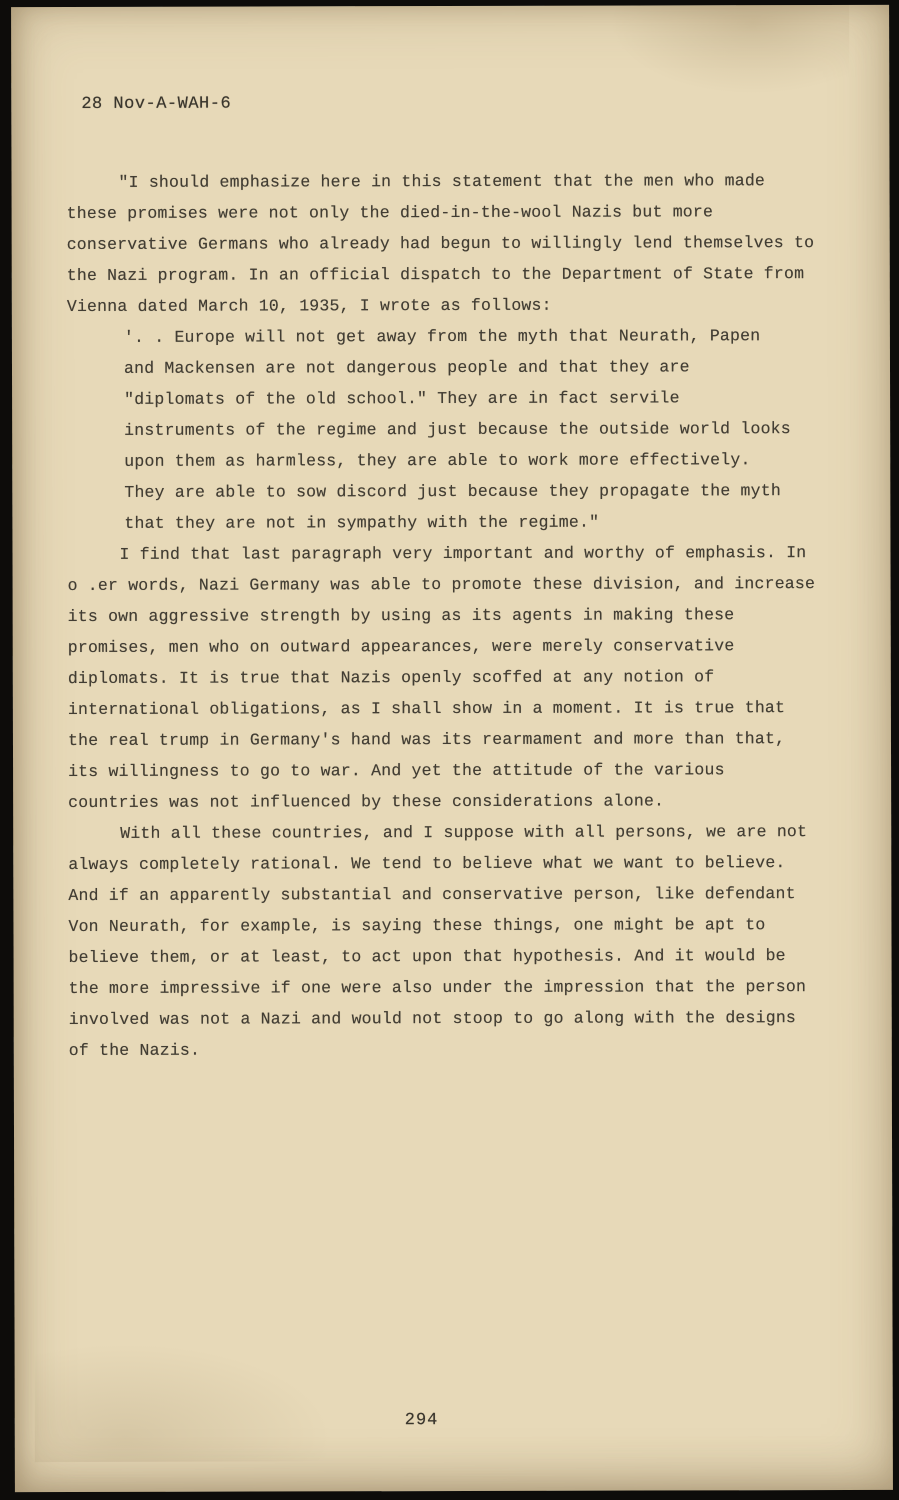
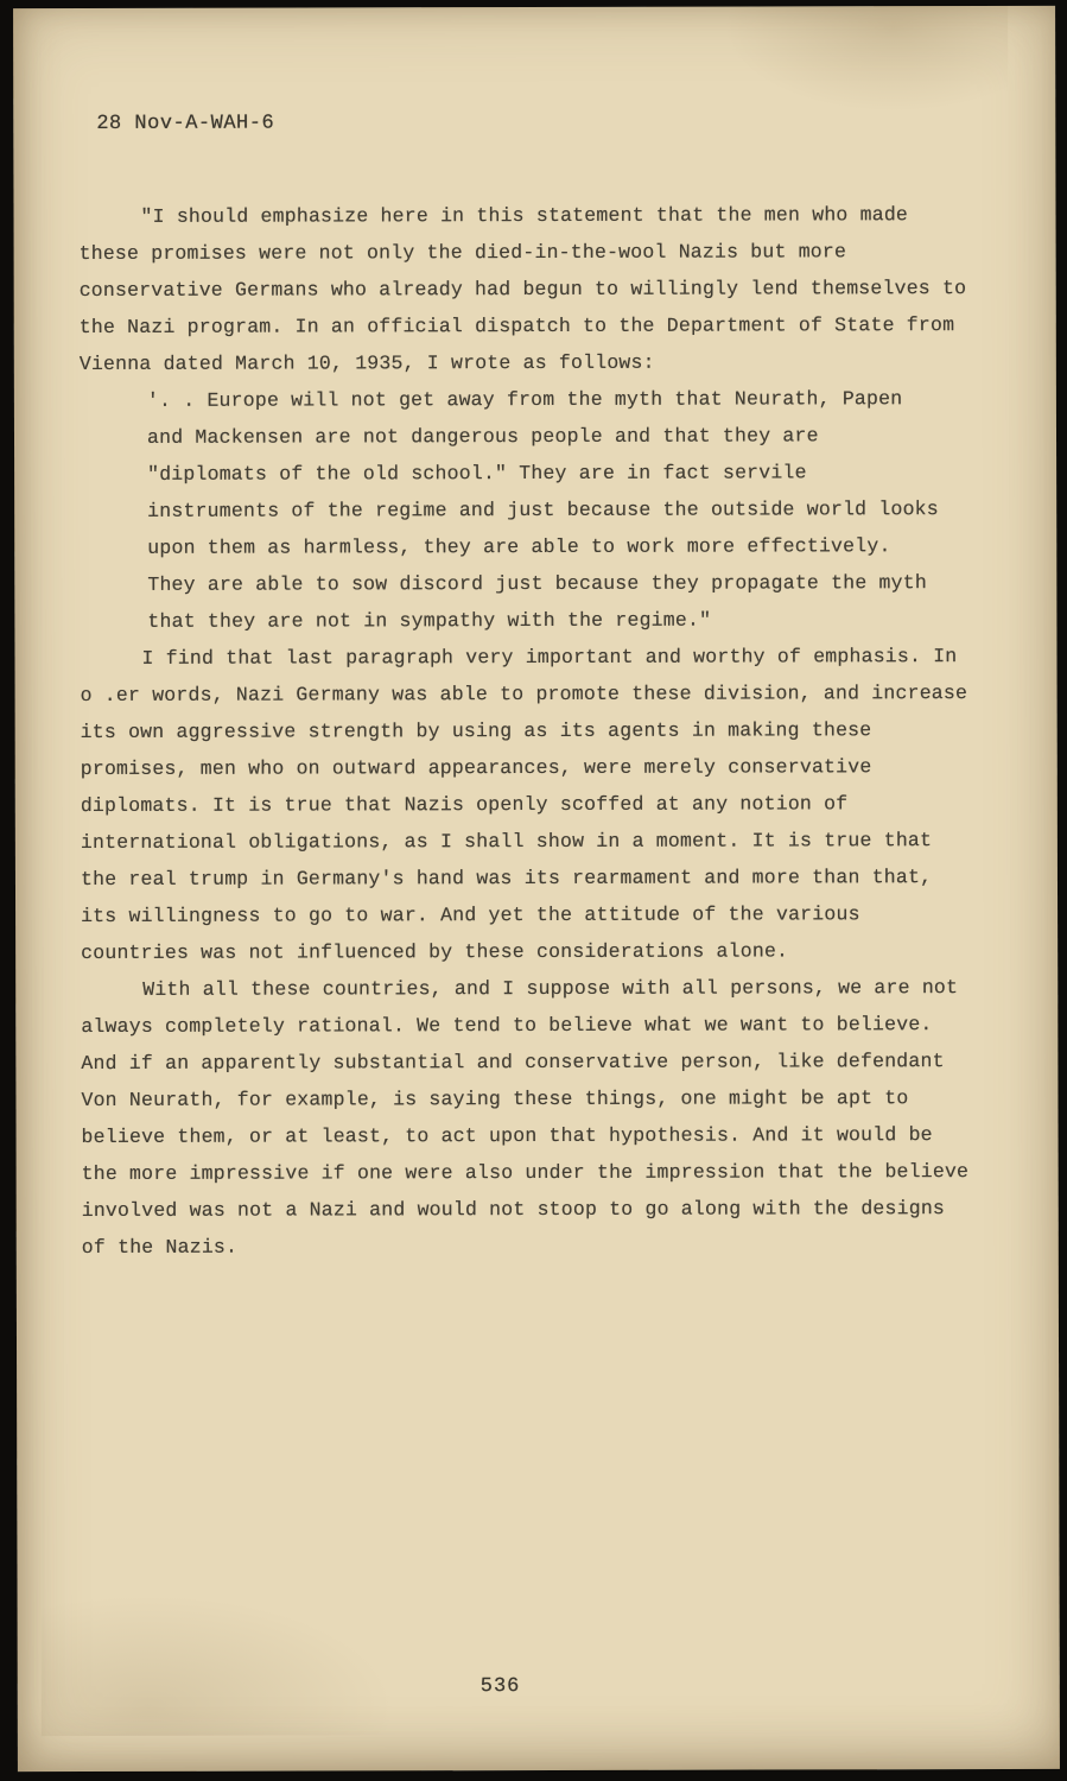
  28 Nov-A-WAH-6
  "I should emphasize here in this statement that the men who made these promises were not only the died-in-the-wool Nazis but more conservative Germans who already had begun to willingly lend themselves to the Nazi program. In an official dispatch to the Department of State from Vienna dated March 10, 1935, I wrote as follows:
  '. . Europe will not get away from the myth that Neurath, Papen and Mackensen are not dangerous people and that they are "diplomats of the old school." They are in fact servile instruments of the regime and just because the outside world looks upon them as harmless, they are able to work more effectively. They are able to sow discord just because they propagate the myth that they are not in sympathy with the regime."
  I find that last paragraph very important and worthy of emphasis. In o .er words, Nazi Germany was able to promote these division, and increase its own aggressive strength by using as its agents in making these promises, men who on outward appearances, were merely conservative diplomats. It is true that Nazis openly scoffed at any notion of international obligations, as I shall show in a moment. It is true that the real trump in Germany's hand was its rearmament and more than that, its willingness to go to war. And yet the attitude of the various countries was not influenced by these considerations alone.
- With all these countries, and I suppose with all persons, we are not always completely rational. We tend to believe what we want to believe. And if an apparently substantial and conservative person, like defendant Von Neurath, for example, is saying these things, one might be apt to believe them, or at least, to act upon that hypothesis. And it would be the more impressive if one were also under the impression that the person involved was not a Nazi and would not stoop to go along with the designs of the Nazis.
+ With all these countries, and I suppose with all persons, we are not always completely rational. We tend to believe what we want to believe. And if an apparently substantial and conservative person, like defendant Von Neurath, for example, is saying these things, one might be apt to believe them, or at least, to act upon that hypothesis. And it would be the more impressive if one were also under the impression that the believe involved was not a Nazi and would not stoop to go along with the designs of the Nazis.
- 294
+ 536
